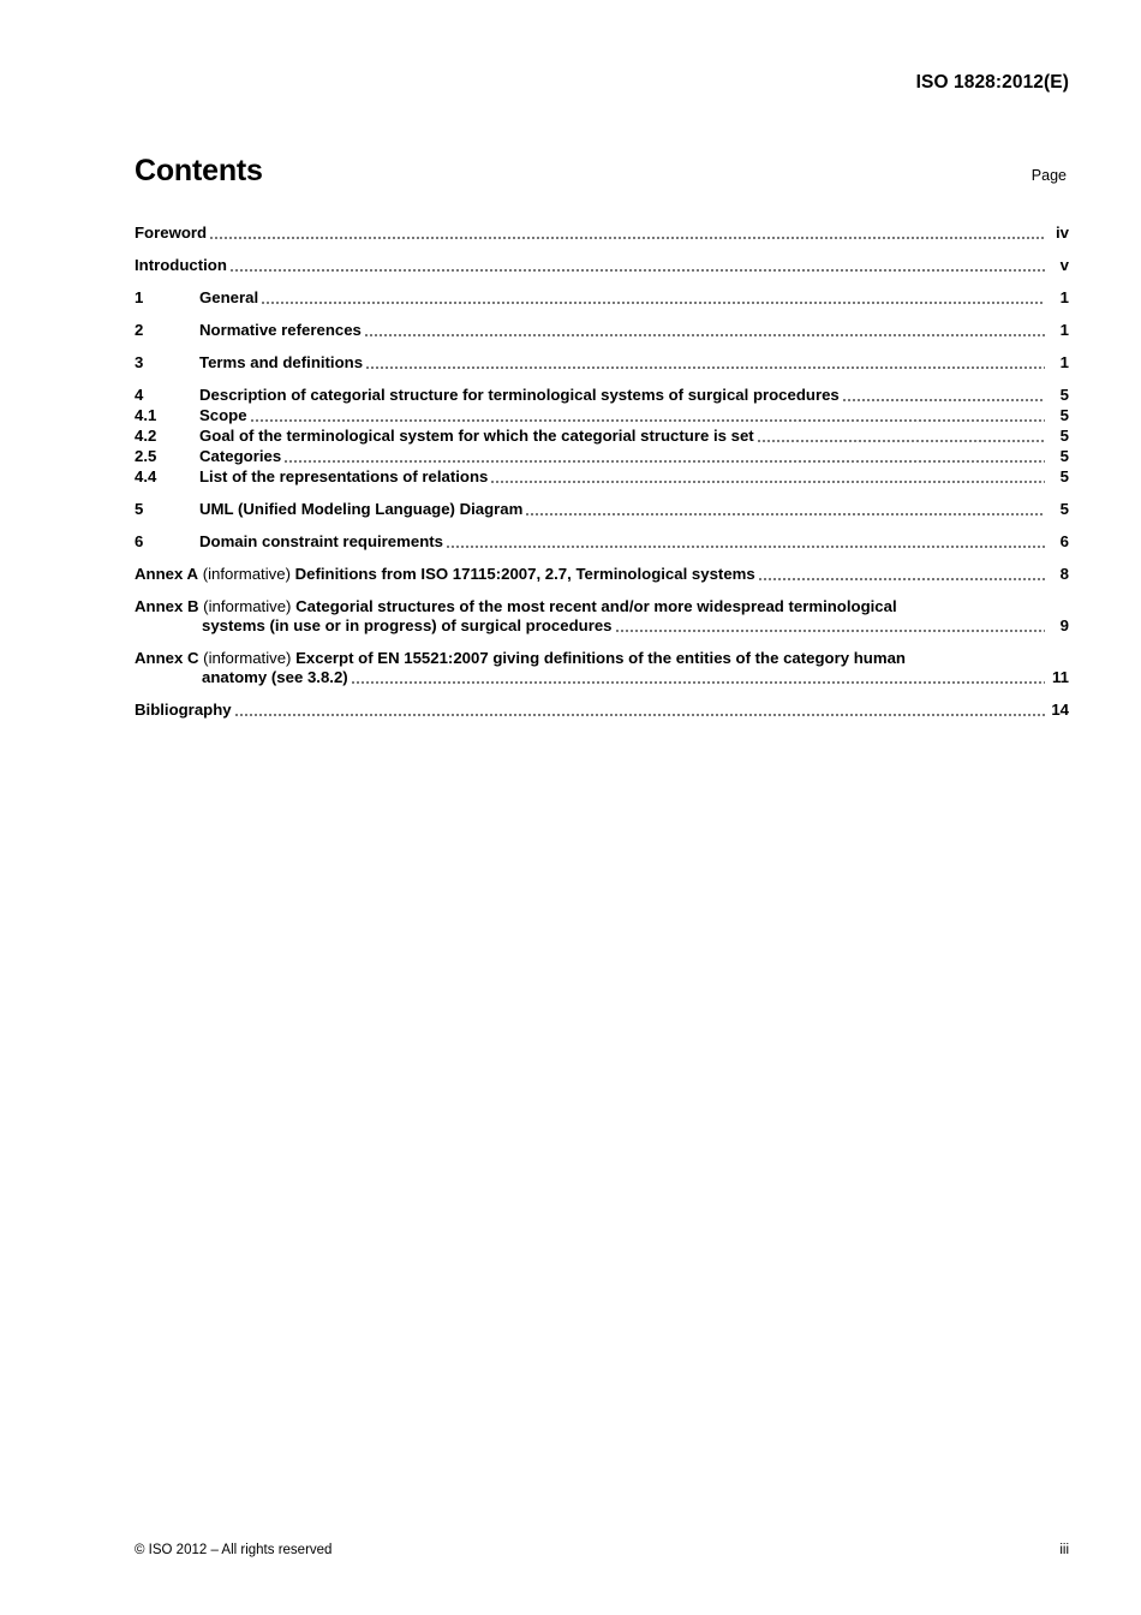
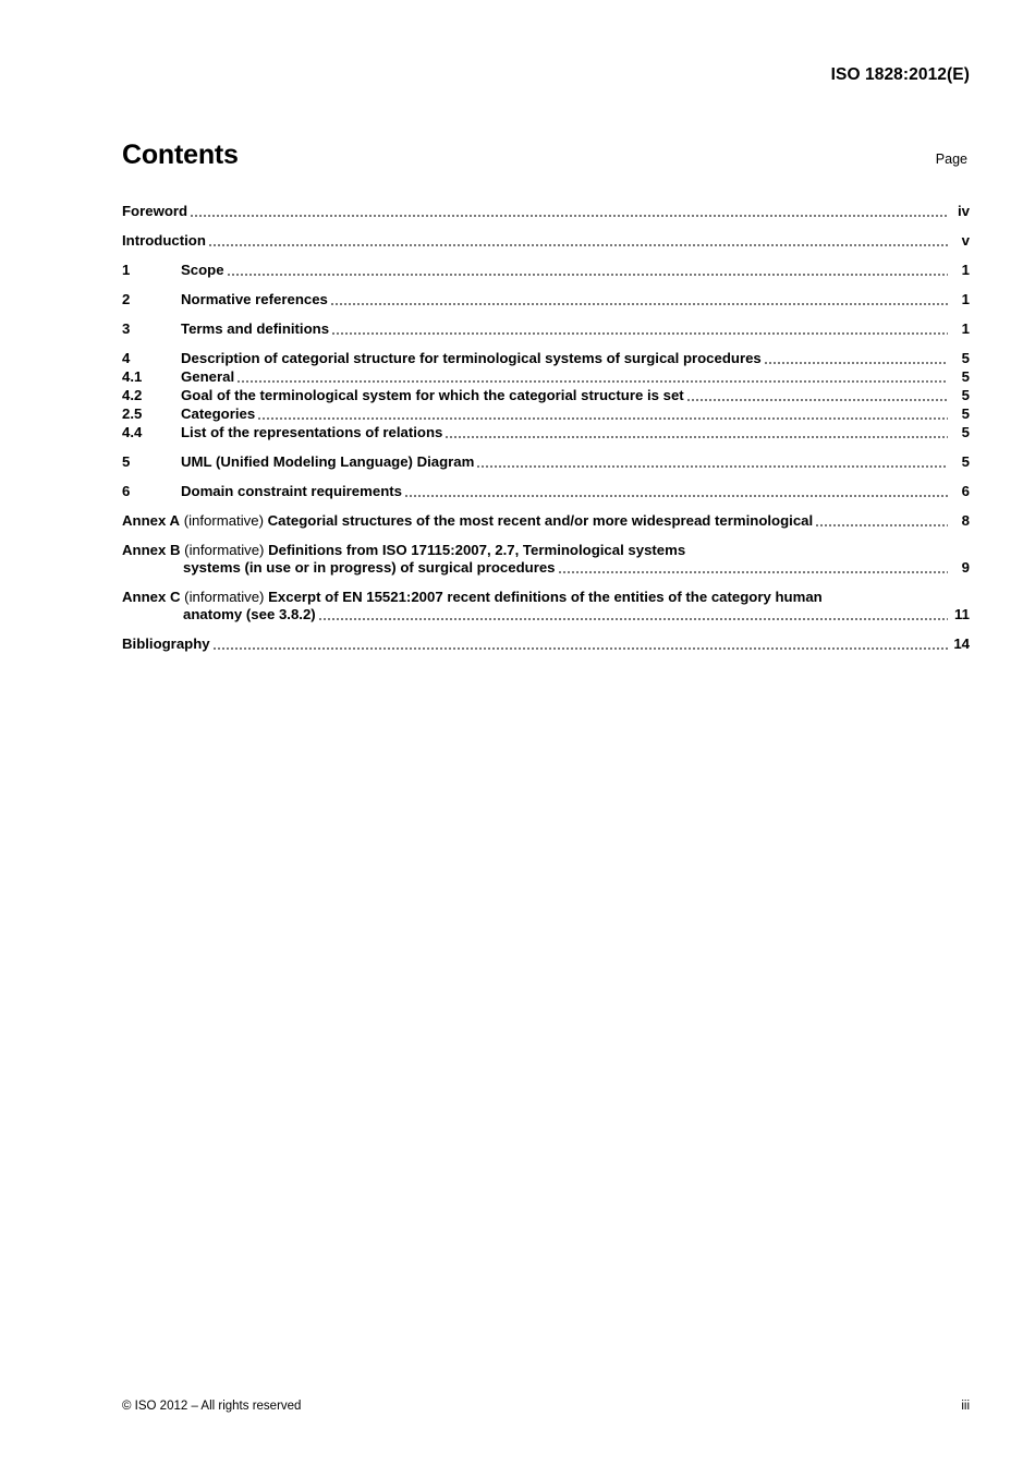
  ISO 1828:2012(E)
  Contents
  Page
  Foreword
  iv
  Introduction
  v
  1
- General
+ Scope
  1
  2
  Normative references
  1
  3
  Terms and definitions
  1
  4
  Description of categorial structure for terminological systems of surgical procedures
  5
  4.1
- Scope
+ General
  5
  4.2
  Goal of the terminological system for which the categorial structure is set
  5
  2.5
  Categories
  5
  4.4
  List of the representations of relations
  5
  5
  UML (Unified Modeling Language) Diagram
  5
  6
  Domain constraint requirements
  6
  Annex A
  (informative)
- Definitions from ISO 17115:2007, 2.7, Terminological systems
+ Categorial structures of the most recent and/or more widespread terminological
  8
  Annex B
  (informative)
- Categorial structures of the most recent and/or more widespread terminological
+ Definitions from ISO 17115:2007, 2.7, Terminological systems
  systems (in use or in progress) of surgical procedures
  9
  Annex C
  (informative)
- Excerpt of EN 15521:2007 giving definitions of the entities of the category human
+ Excerpt of EN 15521:2007 recent definitions of the entities of the category human
  anatomy (see 3.8.2)
  11
  Bibliography
  14
  © ISO 2012 – All rights reserved
  iii
